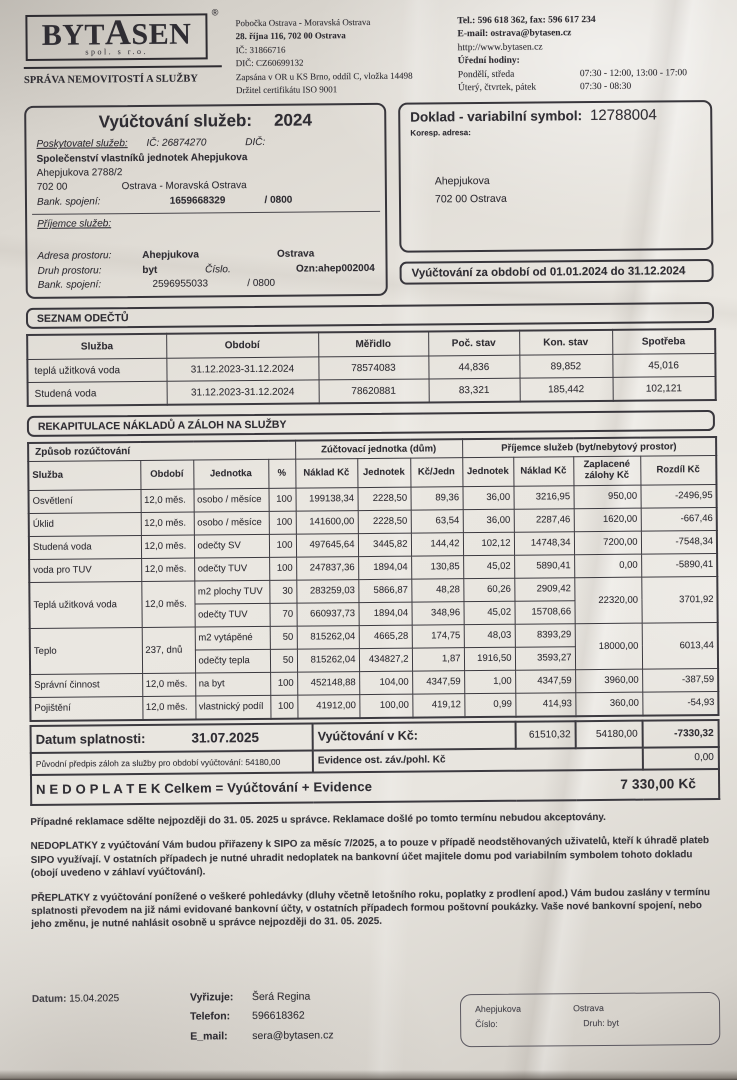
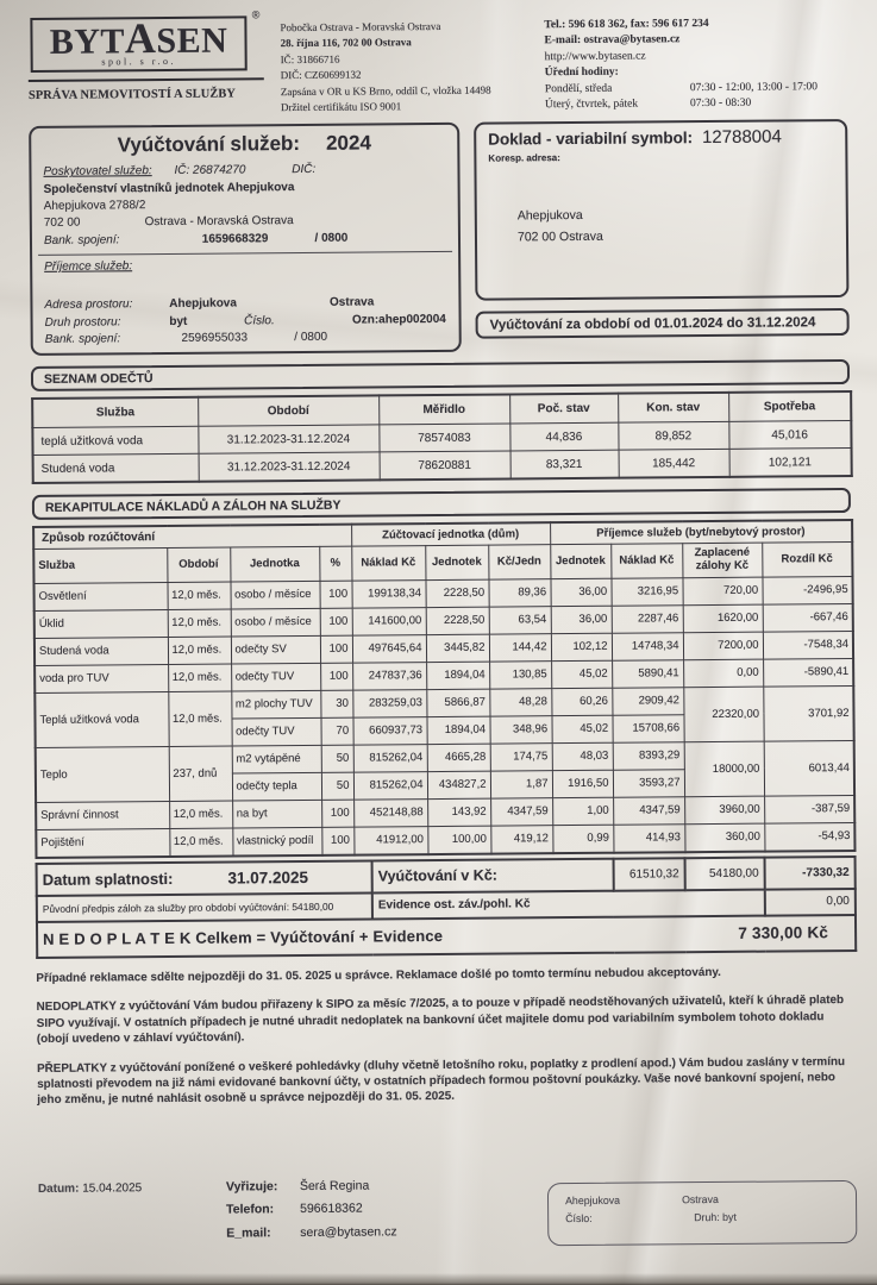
  ®
  BYTASEN
  spol. s r.o.
  SPRÁVA NEMOVITOSTÍ A SLUŽBY
  Pobočka Ostrava - Moravská Ostrava
  28. října 116, 702 00 Ostrava
  IČ: 31866716
  DIČ: CZ60699132
  Zapsána v OR u KS Brno, oddíl C, vložka 14498
  Držitel certifikátu ISO 9001
  Tel.: 596 618 362, fax: 596 617 234
  E-mail: ostrava@bytasen.cz
  http://www.bytasen.cz
  Úřední hodiny:
  Pondělí, středa
  07:30 - 12:00, 13:00 - 17:00
  Úterý, čtvrtek, pátek
  07:30 - 08:30
  Vyúčtování služeb: 2024
  Poskytovatel služeb: IČ: 26874270 DIČ:
  Společenství vlastníků jednotek Ahepjukova
  Ahepjukova 2788/2
  702 00 Ostrava - Moravská Ostrava
  Bank. spojení: 1659668329 / 0800
  Příjemce služeb:
  Adresa prostoru: Ahepjukova Ostrava
  Druh prostoru: byt Číslo. Ozn:ahep002004
  Bank. spojení: 2596955033 / 0800
  Doklad - variabilní symbol: 12788004
  Koresp. adresa:
  Ahepjukova
  702 00 Ostrava
  Vyúčtování za období od 01.01.2024 do 31.12.2024
  SEZNAM ODEČTŮ
  Služba	Období	Měřidlo	Poč. stav	Kon. stav	Spotřeba
  teplá užitková voda	31.12.2023-31.12.2024	78574083	44,836	89,852	45,016
  Studená voda	31.12.2023-31.12.2024	78620881	83,321	185,442	102,121
  REKAPITULACE NÁKLADŮ A ZÁLOH NA SLUŽBY
  Způsob rozúčtování	Zúčtovací jednotka (dům)	Příjemce služeb (byt/nebytový prostor)
  Služba	Období	Jednotka	%	Náklad Kč	Jednotek	Kč/Jedn	Jednotek	Náklad Kč	Zaplacené zálohy Kč	Rozdíl Kč
- Osvětlení	12,0 měs.	osobo / měsíce	100	199138,34	2228,50	89,36	36,00	3216,95	950,00	-2496,95
+ Osvětlení	12,0 měs.	osobo / měsíce	100	199138,34	2228,50	89,36	36,00	3216,95	720,00	-2496,95
  Úklid	12,0 měs.	osobo / měsíce	100	141600,00	2228,50	63,54	36,00	2287,46	1620,00	-667,46
  Studená voda	12,0 měs.	odečty SV	100	497645,64	3445,82	144,42	102,12	14748,34	7200,00	-7548,34
  voda pro TUV	12,0 měs.	odečty TUV	100	247837,36	1894,04	130,85	45,02	5890,41	0,00	-5890,41
  Teplá užitková voda	12,0 měs.	m2 plochy TUV	30	283259,03	5866,87	48,28	60,26	2909,42	22320,00	3701,92
  odečty TUV	70	660937,73	1894,04	348,96	45,02	15708,66
  Teplo	237, dnů	m2 vytápěné	50	815262,04	4665,28	174,75	48,03	8393,29	18000,00	6013,44
  odečty tepla	50	815262,04	434827,2	1,87	1916,50	3593,27
- Správní činnost	12,0 měs.	na byt	100	452148,88	104,00	4347,59	1,00	4347,59	3960,00	-387,59
+ Správní činnost	12,0 měs.	na byt	100	452148,88	143,92	4347,59	1,00	4347,59	3960,00	-387,59
  Pojištění	12,0 měs.	vlastnický podíl	100	41912,00	100,00	419,12	0,99	414,93	360,00	-54,93
  Datum splatnosti: 31.07.2025	Vyúčtování v Kč:	61510,32	54180,00	-7330,32
  Původní předpis záloh za služby pro období vyúčtování: 54180,00	Evidence ost. záv./pohl. Kč	0,00
  N E D O P L A T E K Celkem = Vyúčtování + Evidence 7 330,00 Kč
  Případné reklamace sdělte nejpozději do 31. 05. 2025 u správce. Reklamace došlé po tomto termínu nebudou akceptovány.
  NEDOPLATKY z vyúčtování Vám budou přiřazeny k SIPO za měsíc 7/2025, a to pouze v případě neodstěhovaných uživatelů, kteří k úhradě plateb SIPO využívají. V ostatních případech je nutné uhradit nedoplatek na bankovní účet majitele domu pod variabilním symbolem tohoto dokladu (obojí uvedeno v záhlaví vyúčtování).
  PŘEPLATKY z vyúčtování ponížené o veškeré pohledávky (dluhy včetně letošního roku, poplatky z prodlení apod.) Vám budou zaslány v termínu splatnosti převodem na již námi evidované bankovní účty, v ostatních případech formou poštovní poukázky. Vaše nové bankovní spojení, nebo jeho změnu, je nutné nahlásit osobně u správce nejpozději do 31. 05. 2025.
  Datum: 15.04.2025
  Vyřizuje: Šerá Regina
  Telefon: 596618362
  E_mail: sera@bytasen.cz
  Ahepjukova Ostrava
  Číslo: Druh: byt
